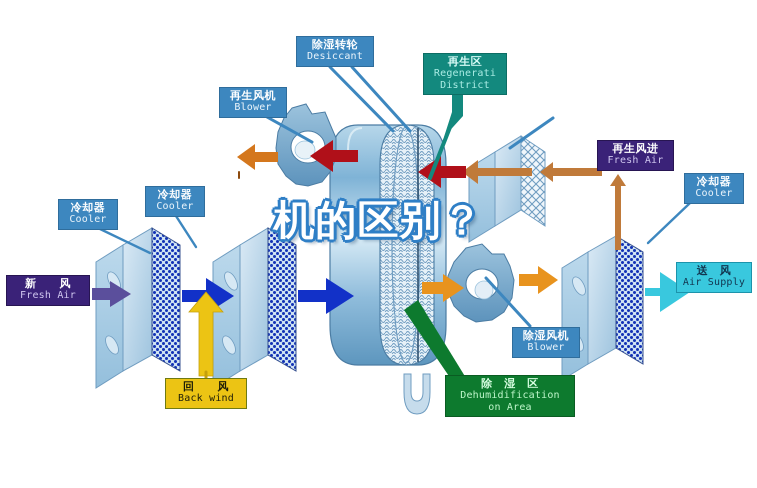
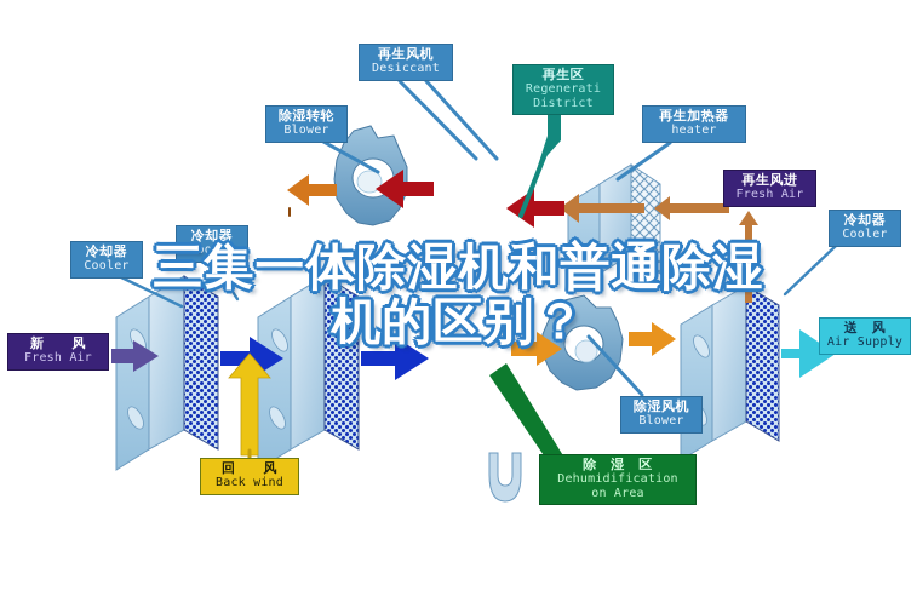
- xt
- 除湿转轮
+ 再生风机
  Desiccant
- 再生风机
+ 除湿转轮
  Blower
  再生区
  Regenerati
  District
+ 再生加热器
+ heater
  再生风进
  Fresh Air
  冷却器
  Cooler
  冷却器
  Cooler
  冷却器
  Cooler
  新 风
  Fresh Air
  送 风
  Air Supply
  除湿风机
  Blower
  回 风
  Back wind
  除 湿 区
  Dehumidification
  on Area
+ 三集一体除湿机和普通除湿
  机的区别？
